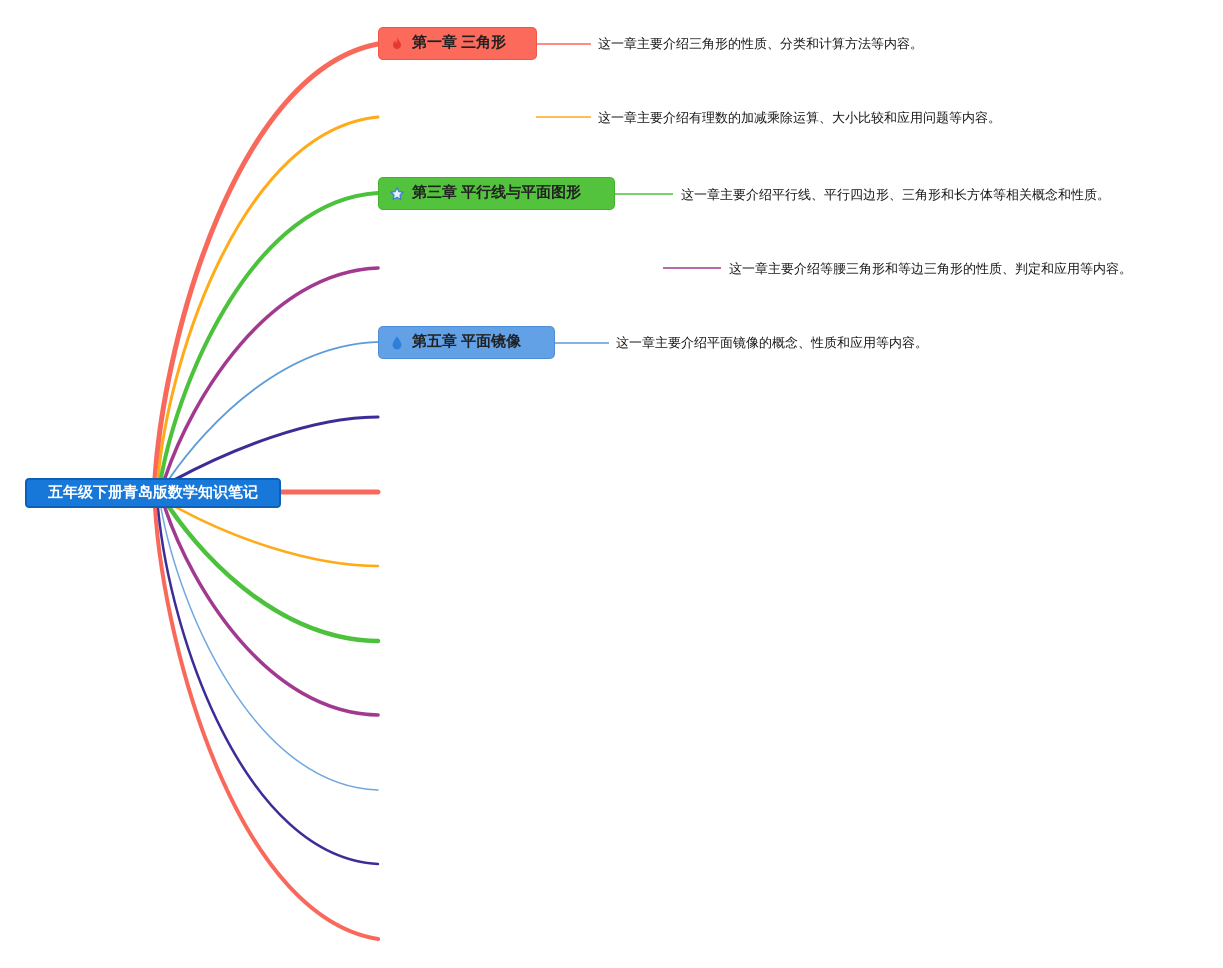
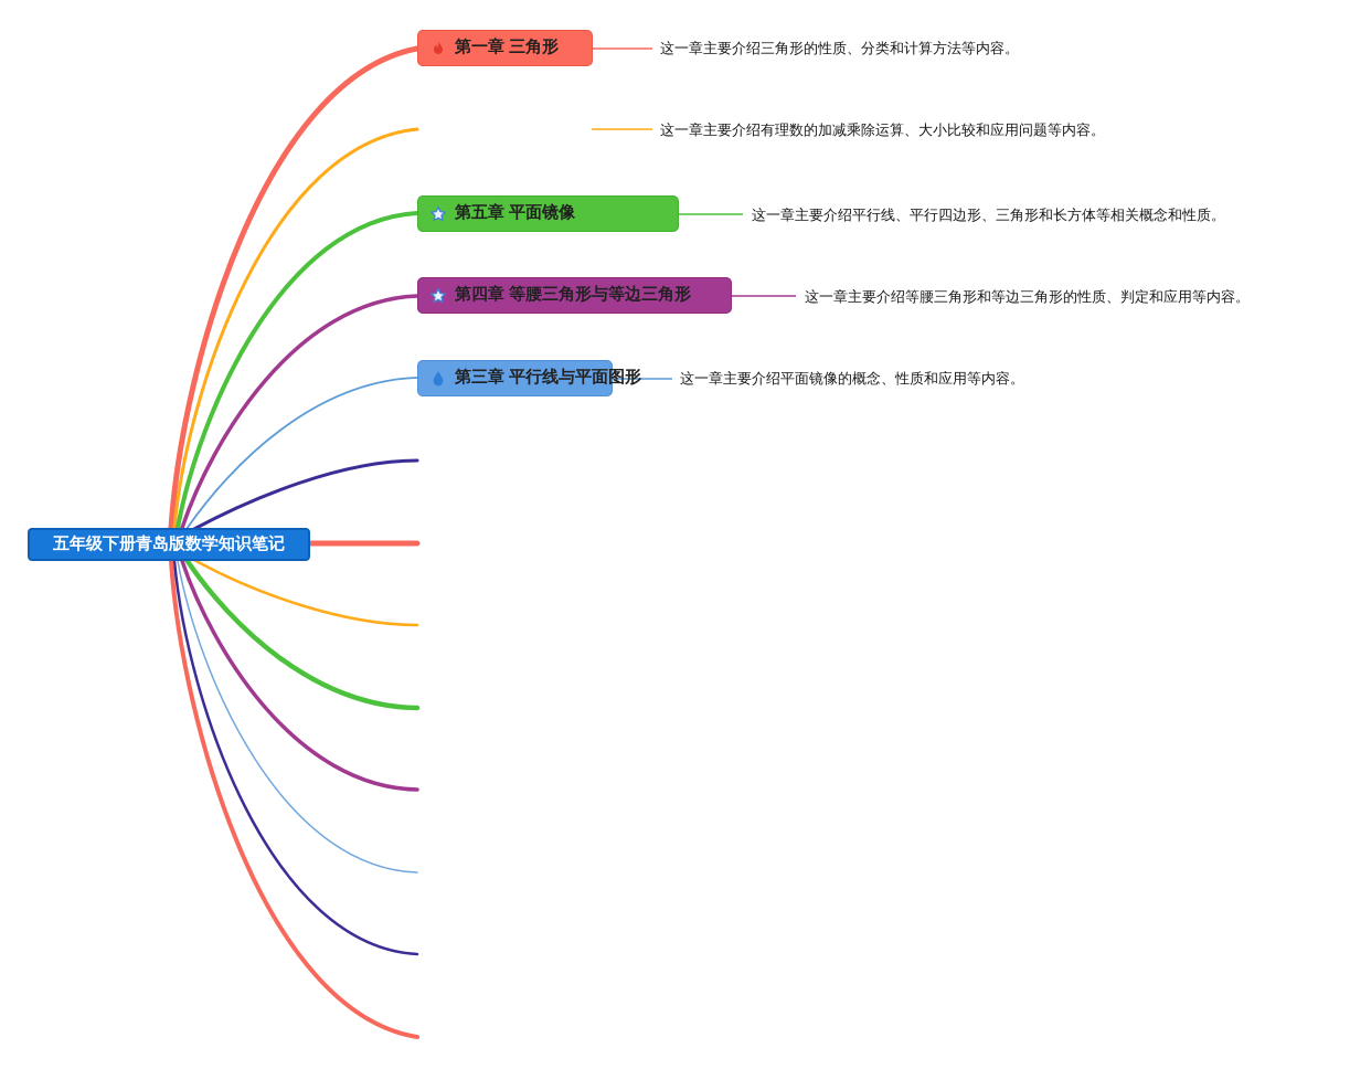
  五年级下册青岛版数学知识笔记
  第一章 三角形
  这一章主要介绍三角形的性质、分类和计算方法等内容。
  这一章主要介绍有理数的加减乘除运算、大小比较和应用问题等内容。
- 第三章 平行线与平面图形
+ 第五章 平面镜像
  这一章主要介绍平行线、平行四边形、三角形和长方体等相关概念和性质。
+ 第四章 等腰三角形与等边三角形
  这一章主要介绍等腰三角形和等边三角形的性质、判定和应用等内容。
- 第五章 平面镜像
+ 第三章 平行线与平面图形
  这一章主要介绍平面镜像的概念、性质和应用等内容。
